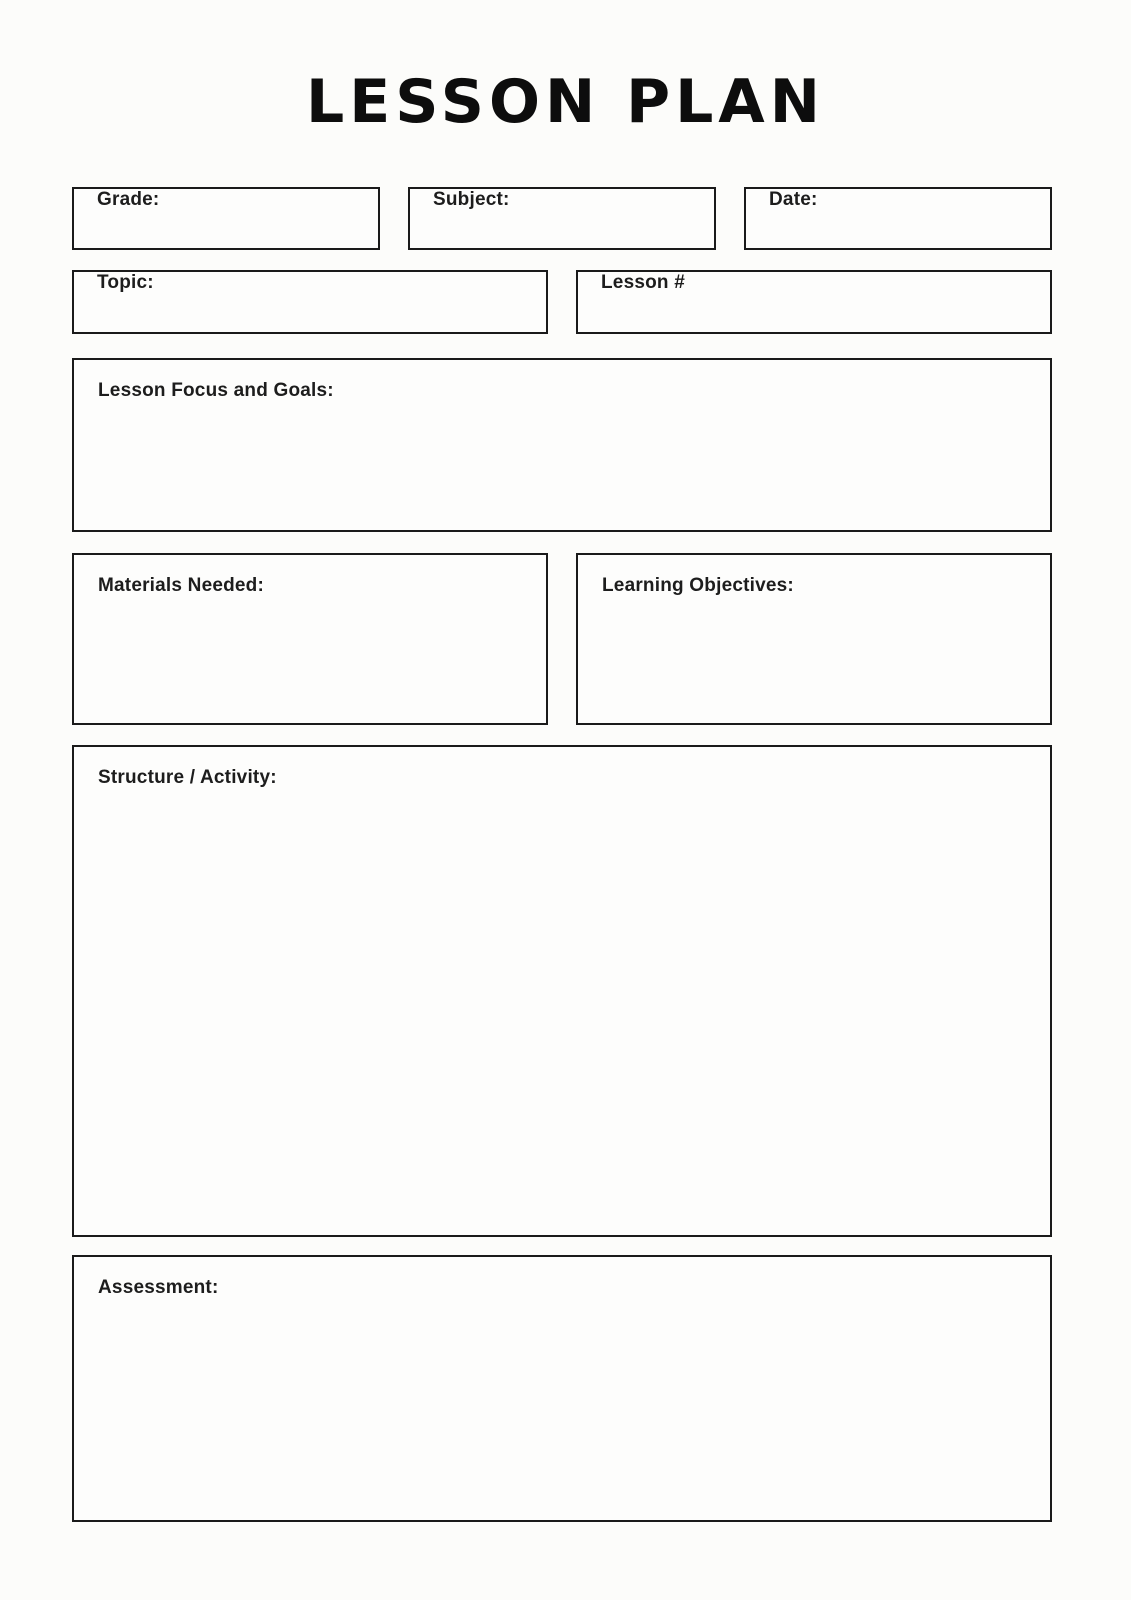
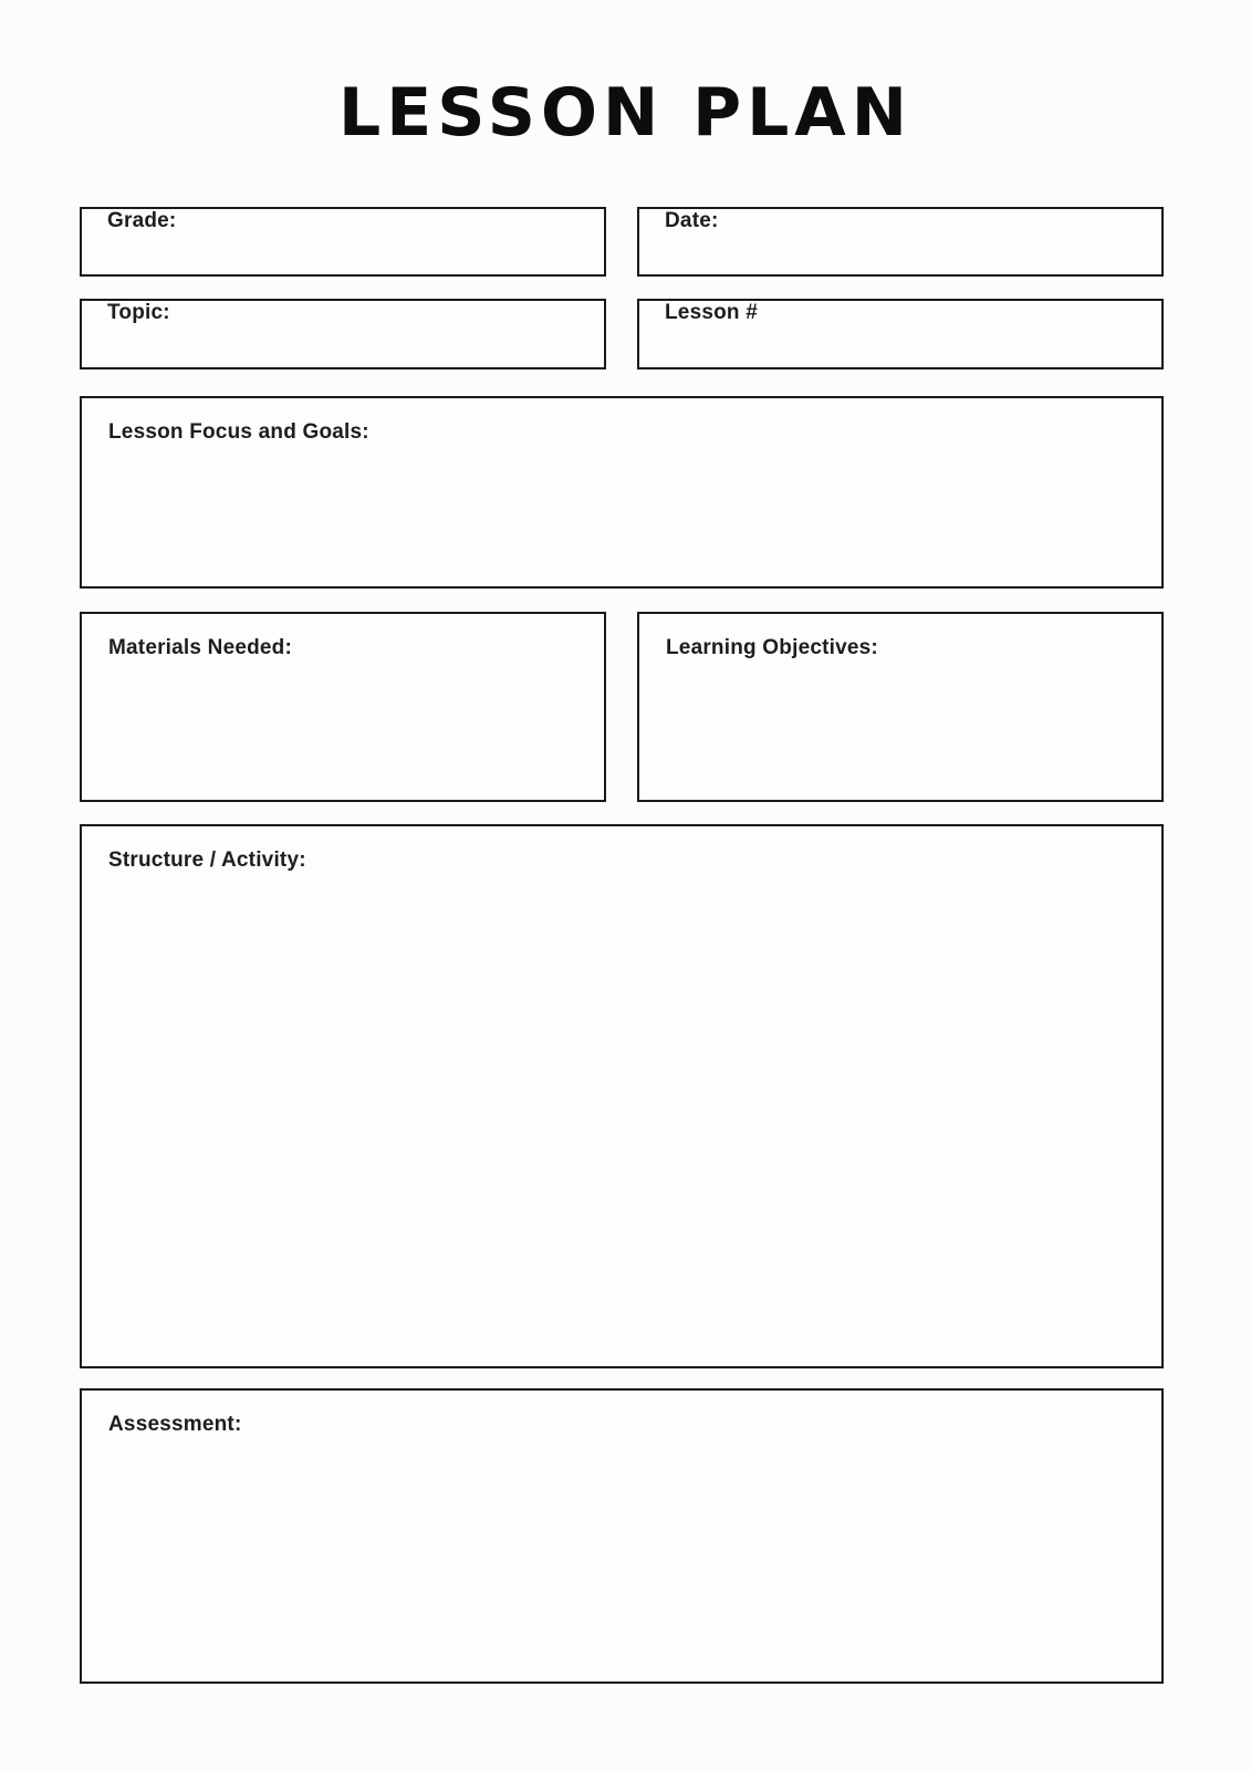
  LESSON PLAN
  Grade:
- Subject:
  Date:
  Topic:
  Lesson #
  Lesson Focus and Goals:
  Materials Needed:
  Learning Objectives:
  Structure / Activity:
  Assessment:
